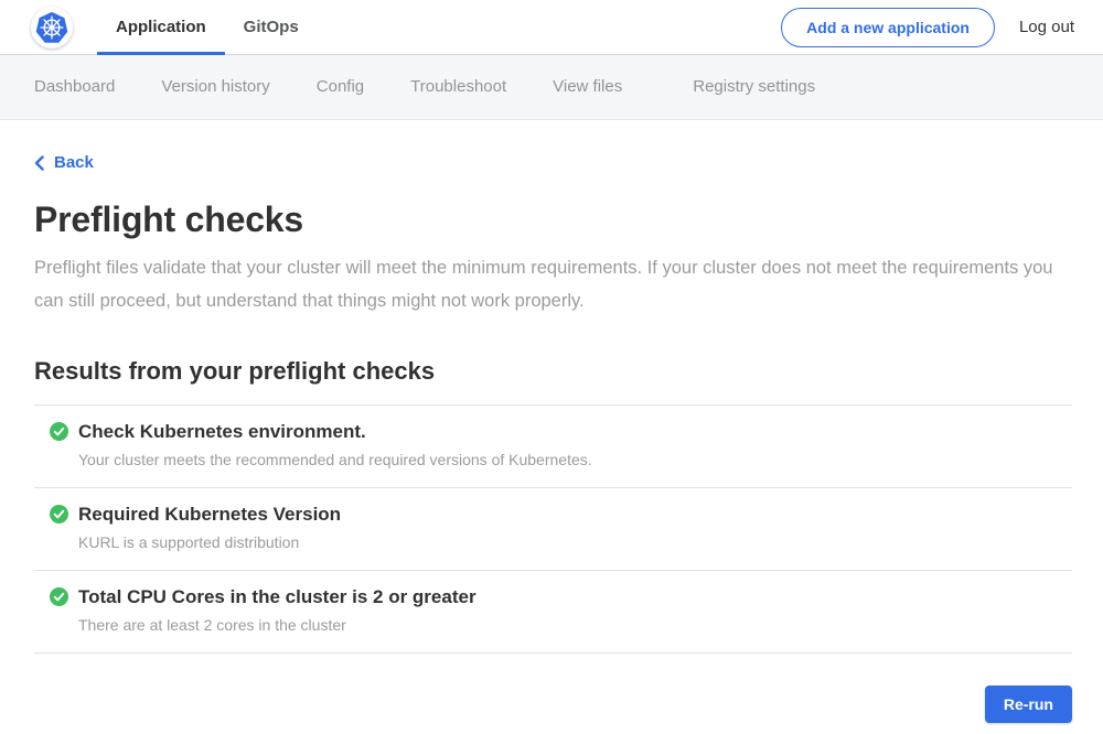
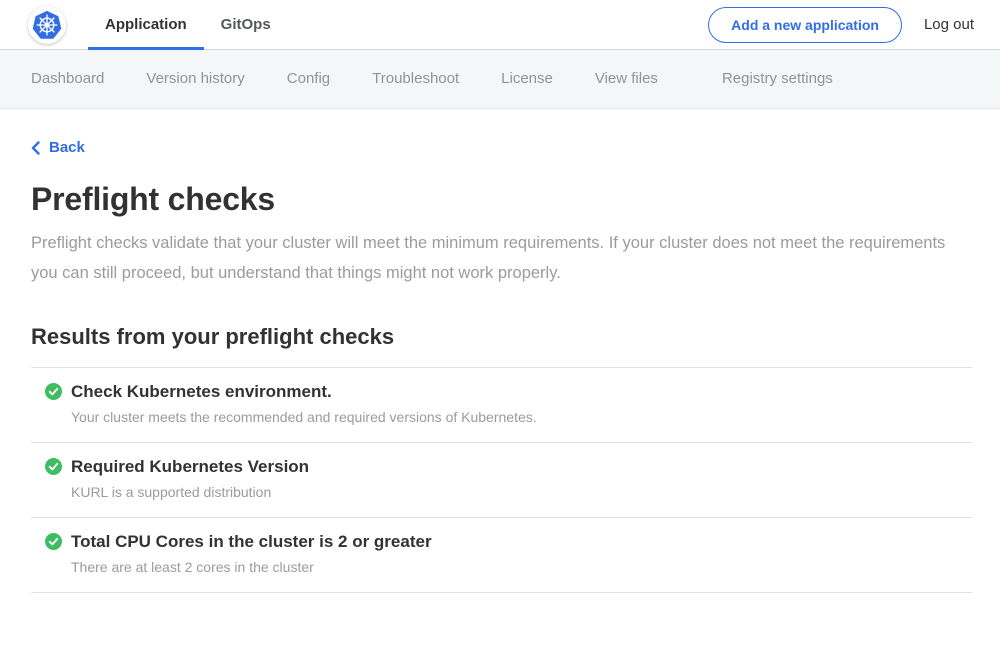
  Application
  GitOps
  Add a new application
  Log out
  Dashboard
  Version history
  Config
  Troubleshoot
+ License
  View files
  Registry settings
  Back
  Preflight checks
- Preflight files validate that your cluster will meet the minimum requirements. If your cluster does not meet the requirements you can still proceed, but understand that things might not work properly.
+ Preflight checks validate that your cluster will meet the minimum requirements. If your cluster does not meet the requirements you can still proceed, but understand that things might not work properly.
  Results from your preflight checks
  Check Kubernetes environment.
  Your cluster meets the recommended and required versions of Kubernetes.
  Required Kubernetes Version
  KURL is a supported distribution
  Total CPU Cores in the cluster is 2 or greater
  There are at least 2 cores in the cluster
- Re-run
